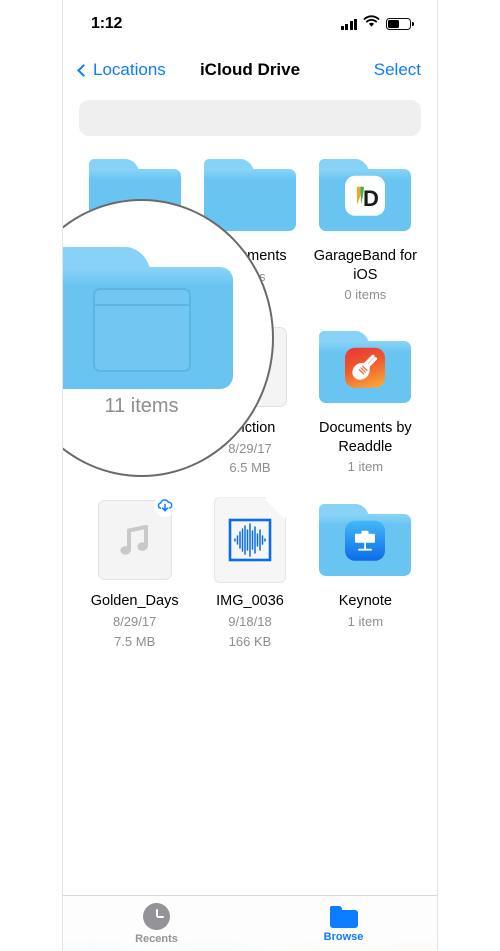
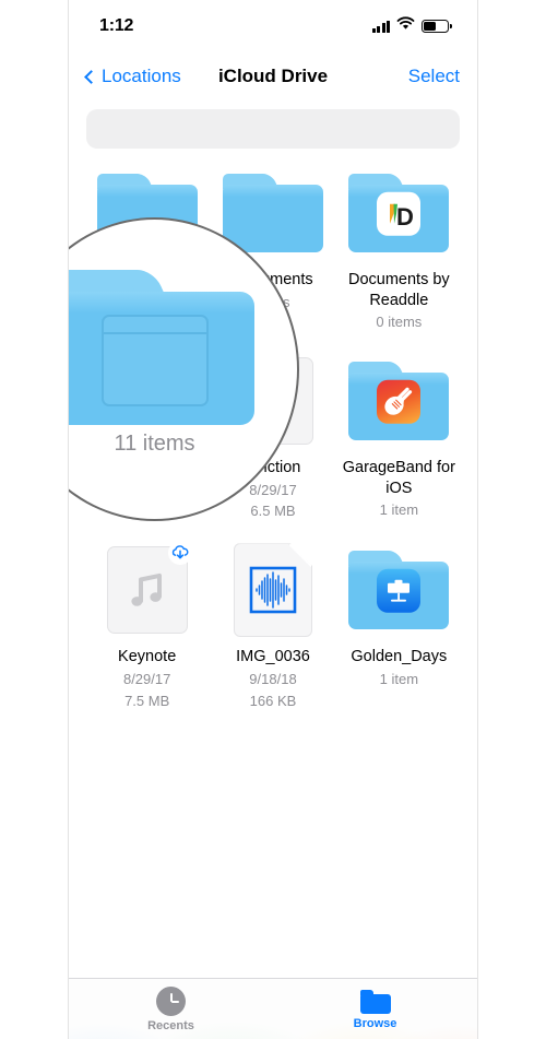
  1:12
  Locations
  iCloud Drive
  Select
  D
- GarageBand for iOS
+ Documents by Readdle
  0 items
  iction
  8/29/17
  6.5 MB
- Documents by Readdle
+ GarageBand for iOS
  1 item
- Golden_Days
+ Keynote
  8/29/17
  7.5 MB
  IMG_0036
  9/18/18
  166 KB
- Keynote
+ Golden_Days
  1 item
  11 items
  Recents
  Browse
